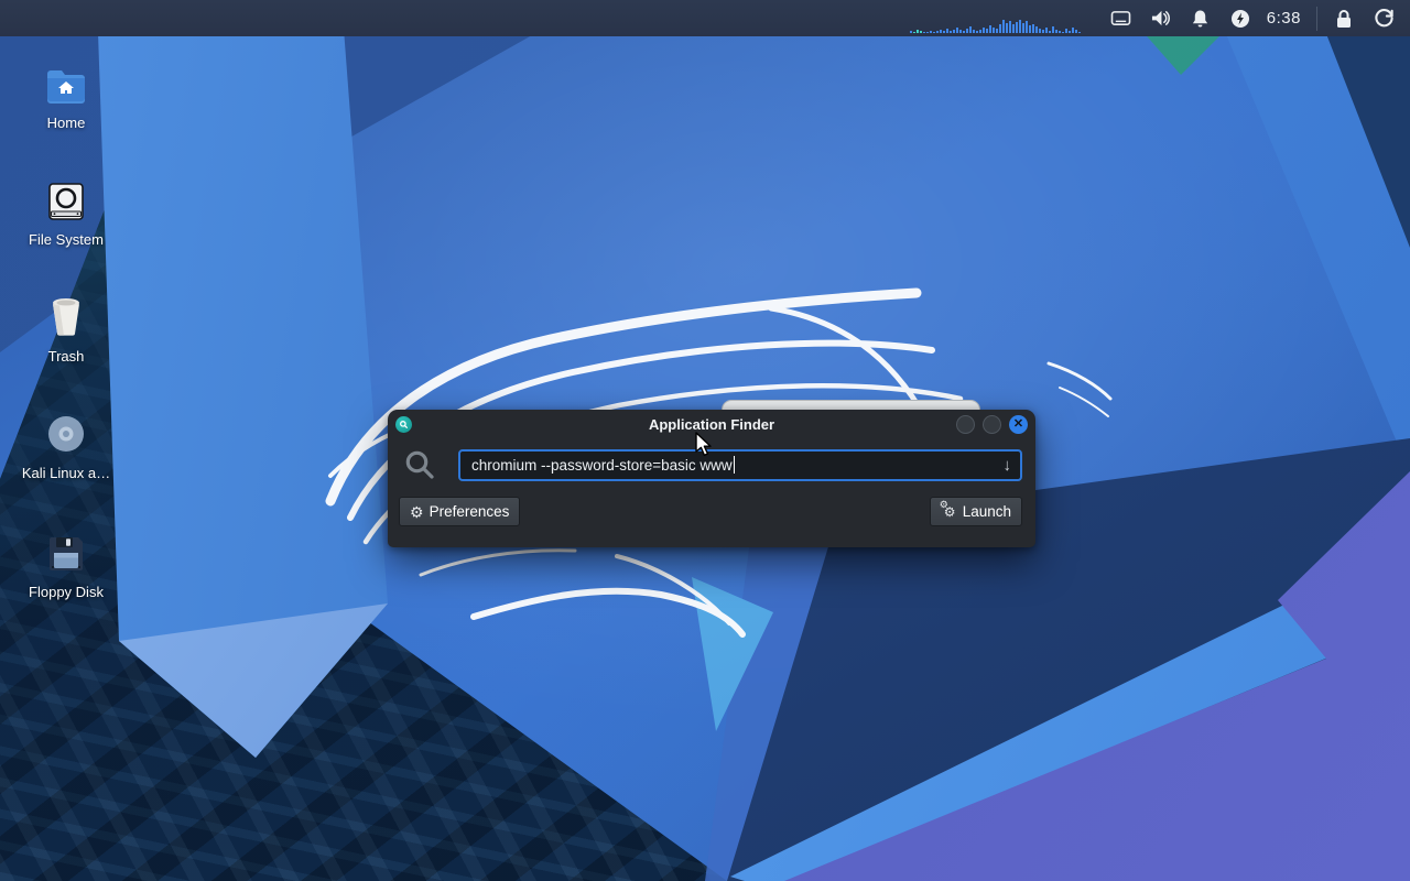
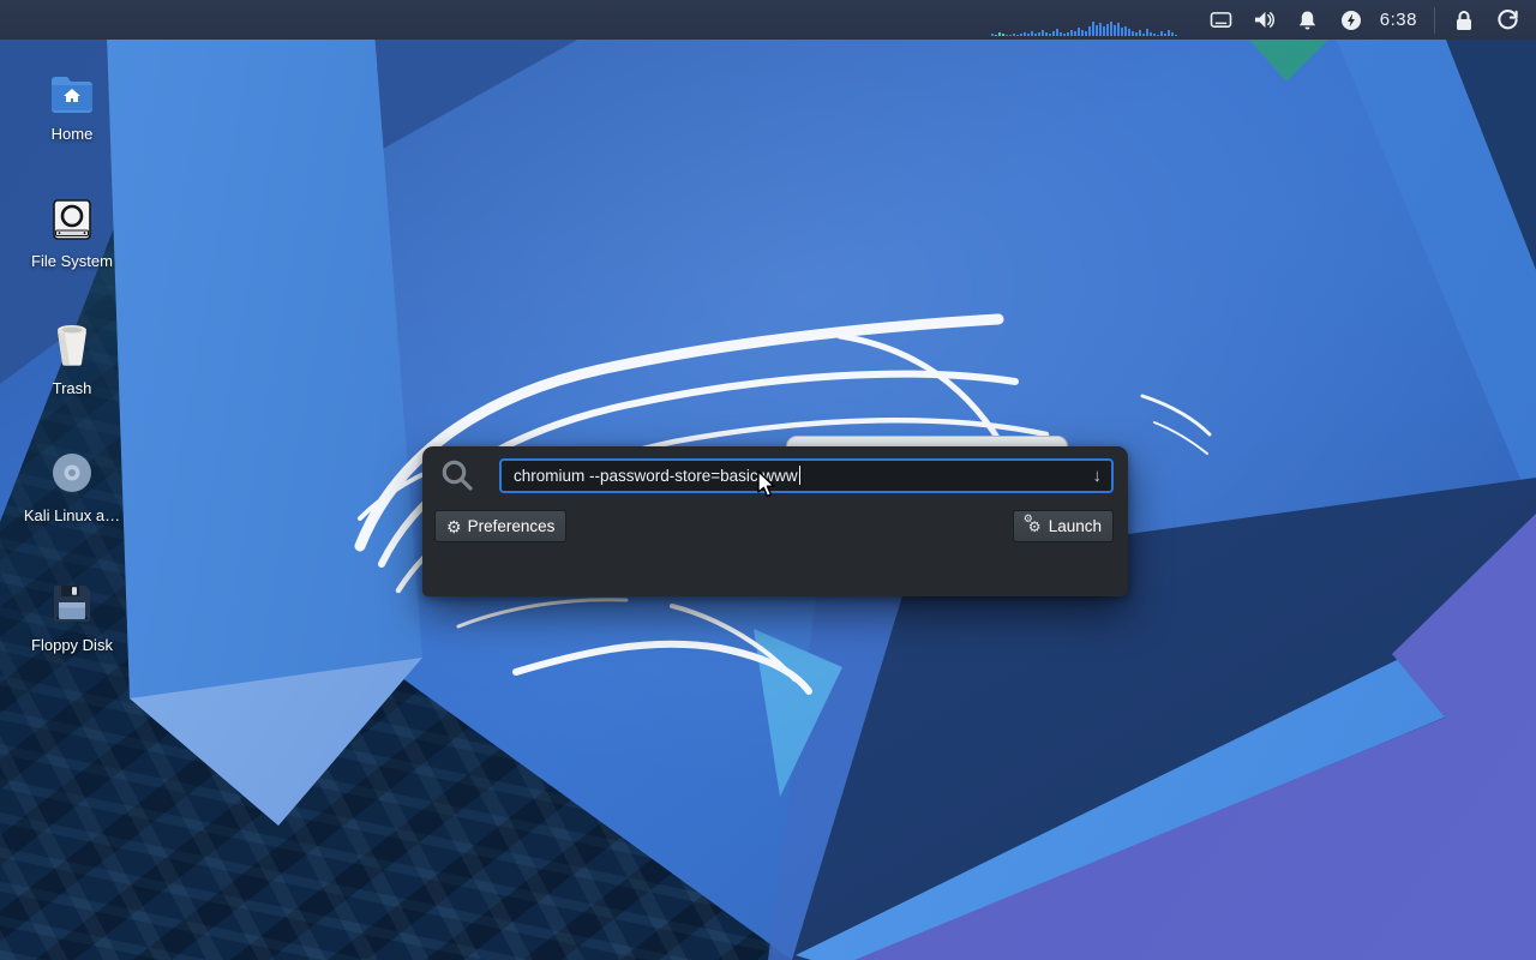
  6:38
  Home
  File System
  Trash
  Kali Linux a…
  Floppy Disk
- Application Finder
- ✕
  chromium --password-store=basic www
  ↓
  ⚙
  Preferences
  ⚙
  ⚙
  Launch
